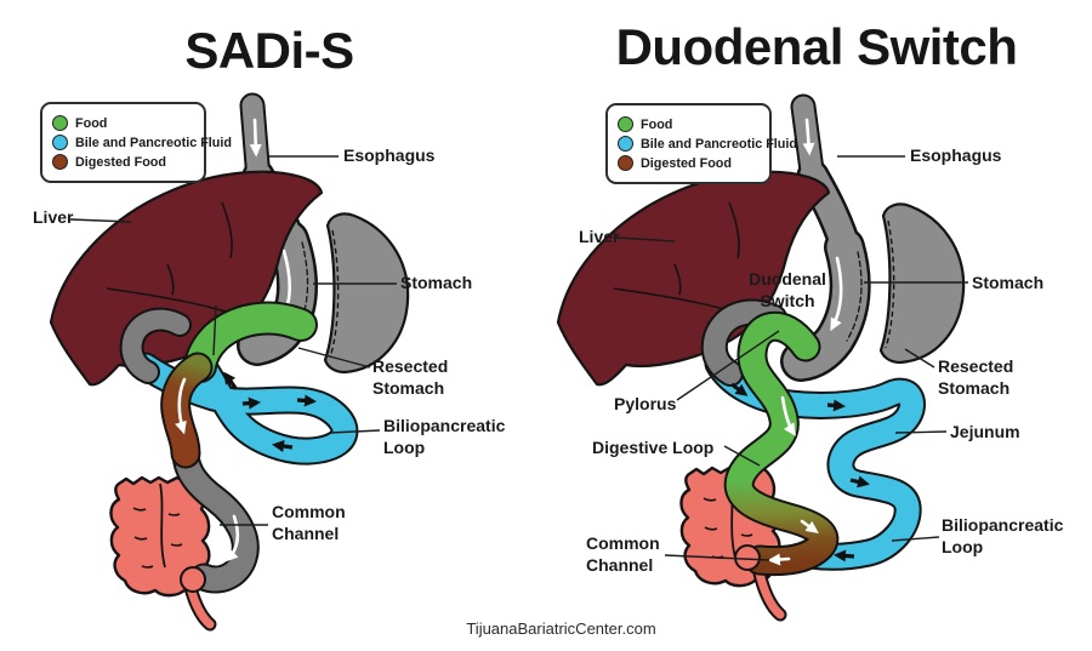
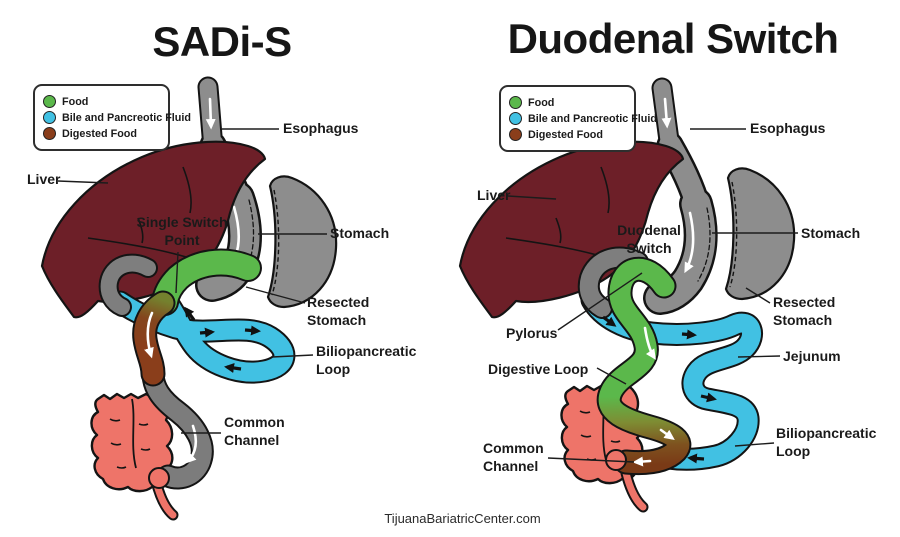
  SADi-S
  Duodenal Switch
  Food
  Bile and Pancreotic Fluid
  Digested Food
  Food
  Bile and Pancreotic Fluid
  Digested Food
  Esophagus
  Liver
+ Single Switch Point
  Stomach
  Resected Stomach
  Biliopancreatic Loop
  Common Channel
  Esophagus
  Liver
  Duodenal Switch
  Stomach
  Resected Stomach
  Pylorus
  Jejunum
  Digestive Loop
  Biliopancreatic Loop
  Common Channel
  TijuanaBariatricCenter.com
